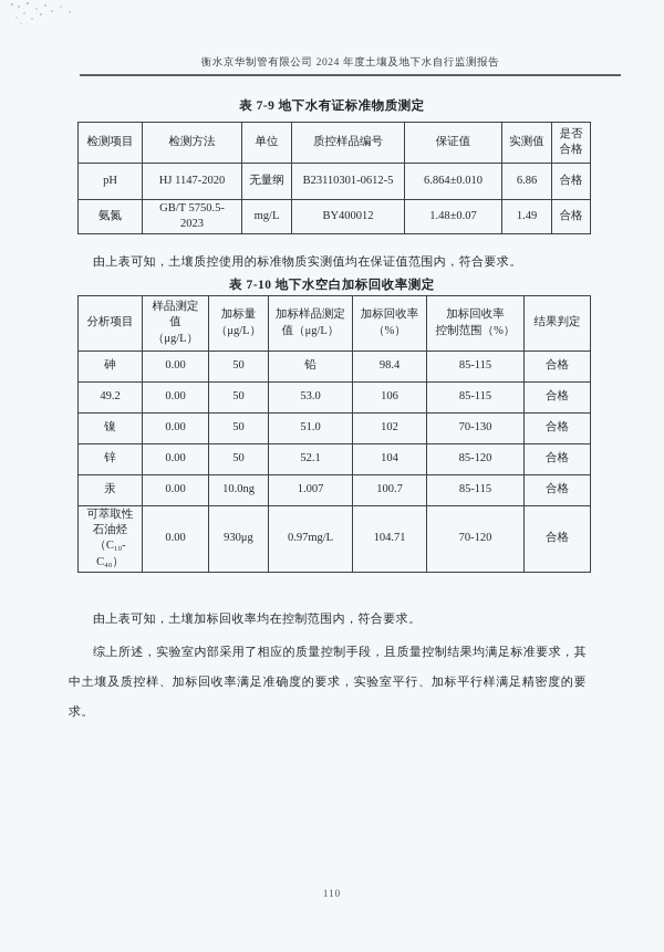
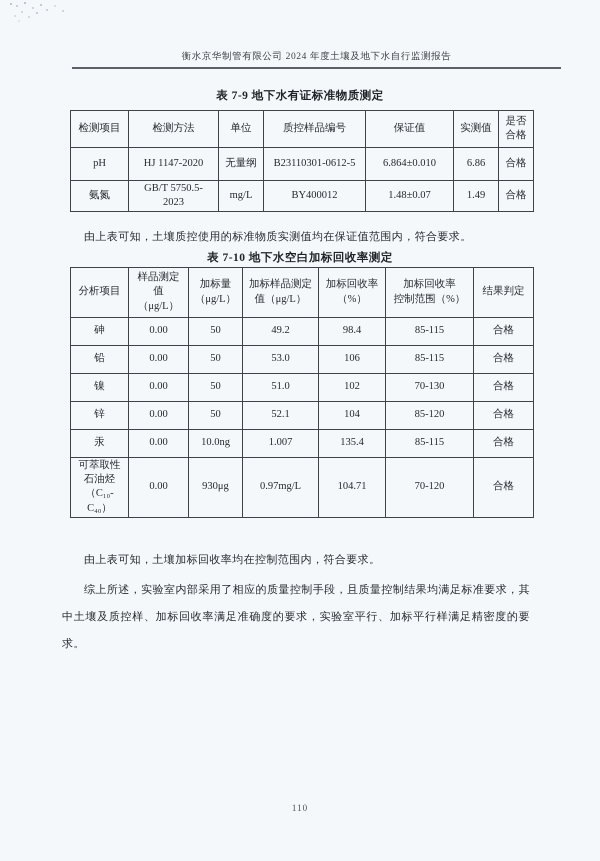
  衡水京华制管有限公司 2024 年度土壤及地下水自行监测报告
  表 7-9 地下水有证标准物质测定
  检测项目	检测方法	单位	质控样品编号	保证值	实测值	是否 合格
  pH	HJ 1147-2020	无量纲	B23110301-0612-5	6.864±0.010	6.86	合格
  氨氮	GB/T 5750.5- 2023	mg/L	BY400012	1.48±0.07	1.49	合格
  由上表可知，土壤质控使用的标准物质实测值均在保证值范围内，符合要求。
  表 7-10 地下水空白加标回收率测定
  分析项目	样品测定 值 （μg/L）	加标量 （μg/L）	加标样品测定 值（μg/L）	加标回收率 （%）	加标回收率 控制范围（%）	结果判定
- 砷	0.00	50	铅	98.4	85-115	合格
+ 砷	0.00	50	49.2	98.4	85-115	合格
- 49.2	0.00	50	53.0	106	85-115	合格
+ 铅	0.00	50	53.0	106	85-115	合格
  镍	0.00	50	51.0	102	70-130	合格
  锌	0.00	50	52.1	104	85-120	合格
- 汞	0.00	10.0ng	1.007	100.7	85-115	合格
+ 汞	0.00	10.0ng	1.007	135.4	85-115	合格
  可萃取性 石油烃 （C₁₀- C₄₀）	0.00	930μg	0.97mg/L	104.71	70-120	合格
  由上表可知，土壤加标回收率均在控制范围内，符合要求。
  综上所述，实验室内部采用了相应的质量控制手段，且质量控制结果均满足标准要求，其中土壤及质控样、加标回收率满足准确度的要求，实验室平行、加标平行样满足精密度的要求。
  110
